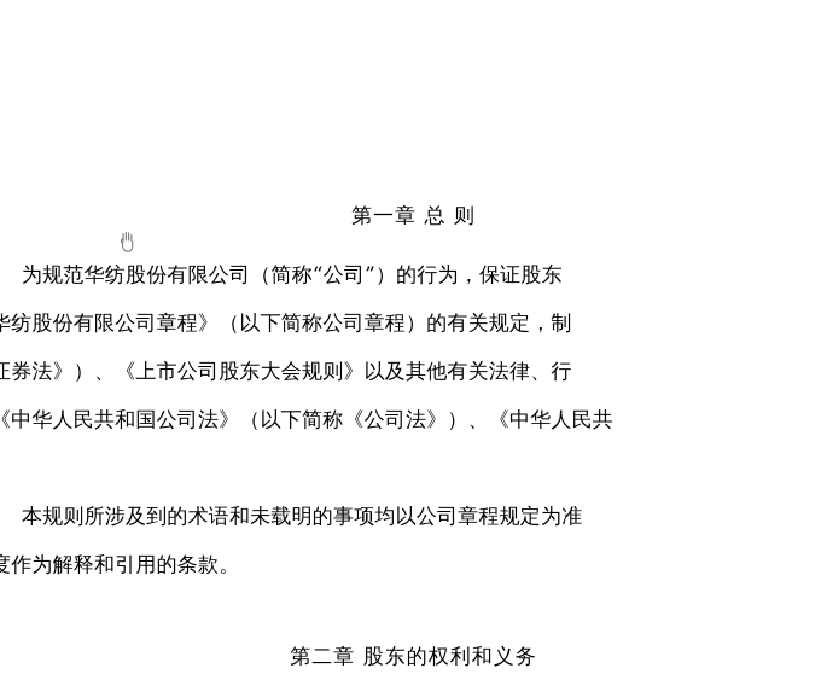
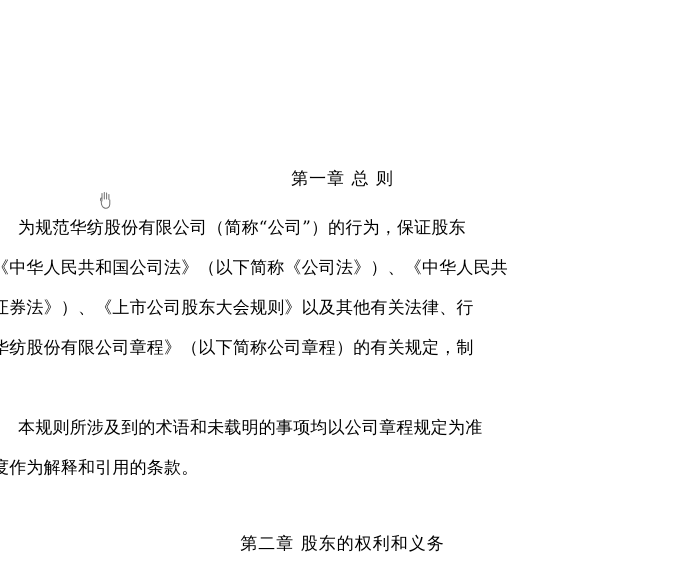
  第一章 总 则
  为规范华纺股份有限公司（简称“公司”）的行为，保证股东
- 华纺股份有限公司章程》（以下简称公司章程）的有关规定，制
+ 《中华人民共和国公司法》（以下简称《公司法》）、《中华人民共
  证券法》）、《上市公司股东大会规则》以及其他有关法律、行
- 《中华人民共和国公司法》（以下简称《公司法》）、《中华人民共
+ 华纺股份有限公司章程》（以下简称公司章程）的有关规定，制
  本规则所涉及到的术语和未载明的事项均以公司章程规定为准
  度作为解释和引用的条款。
  第二章 股东的权利和义务
